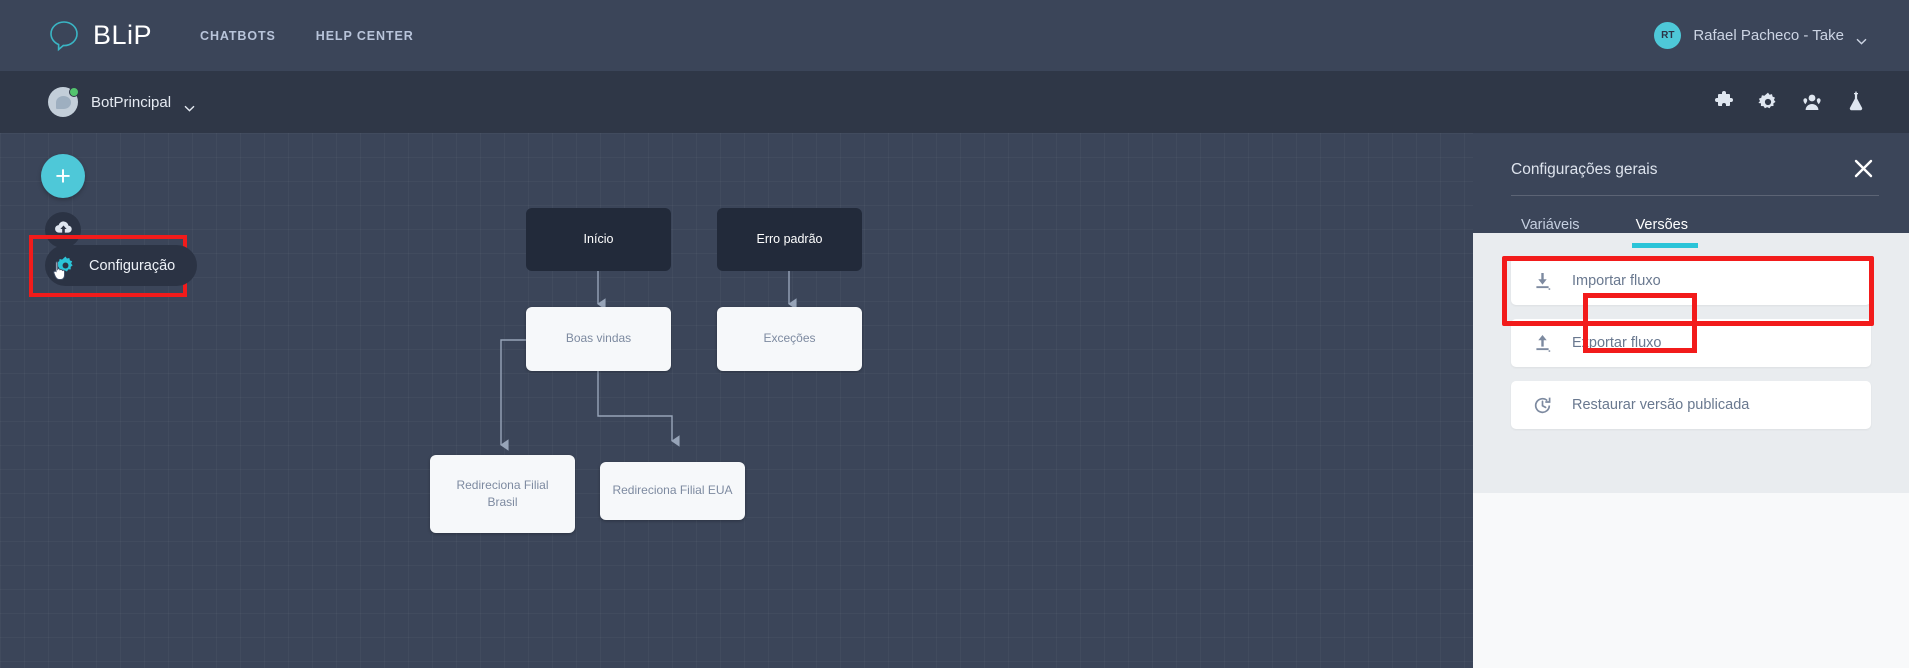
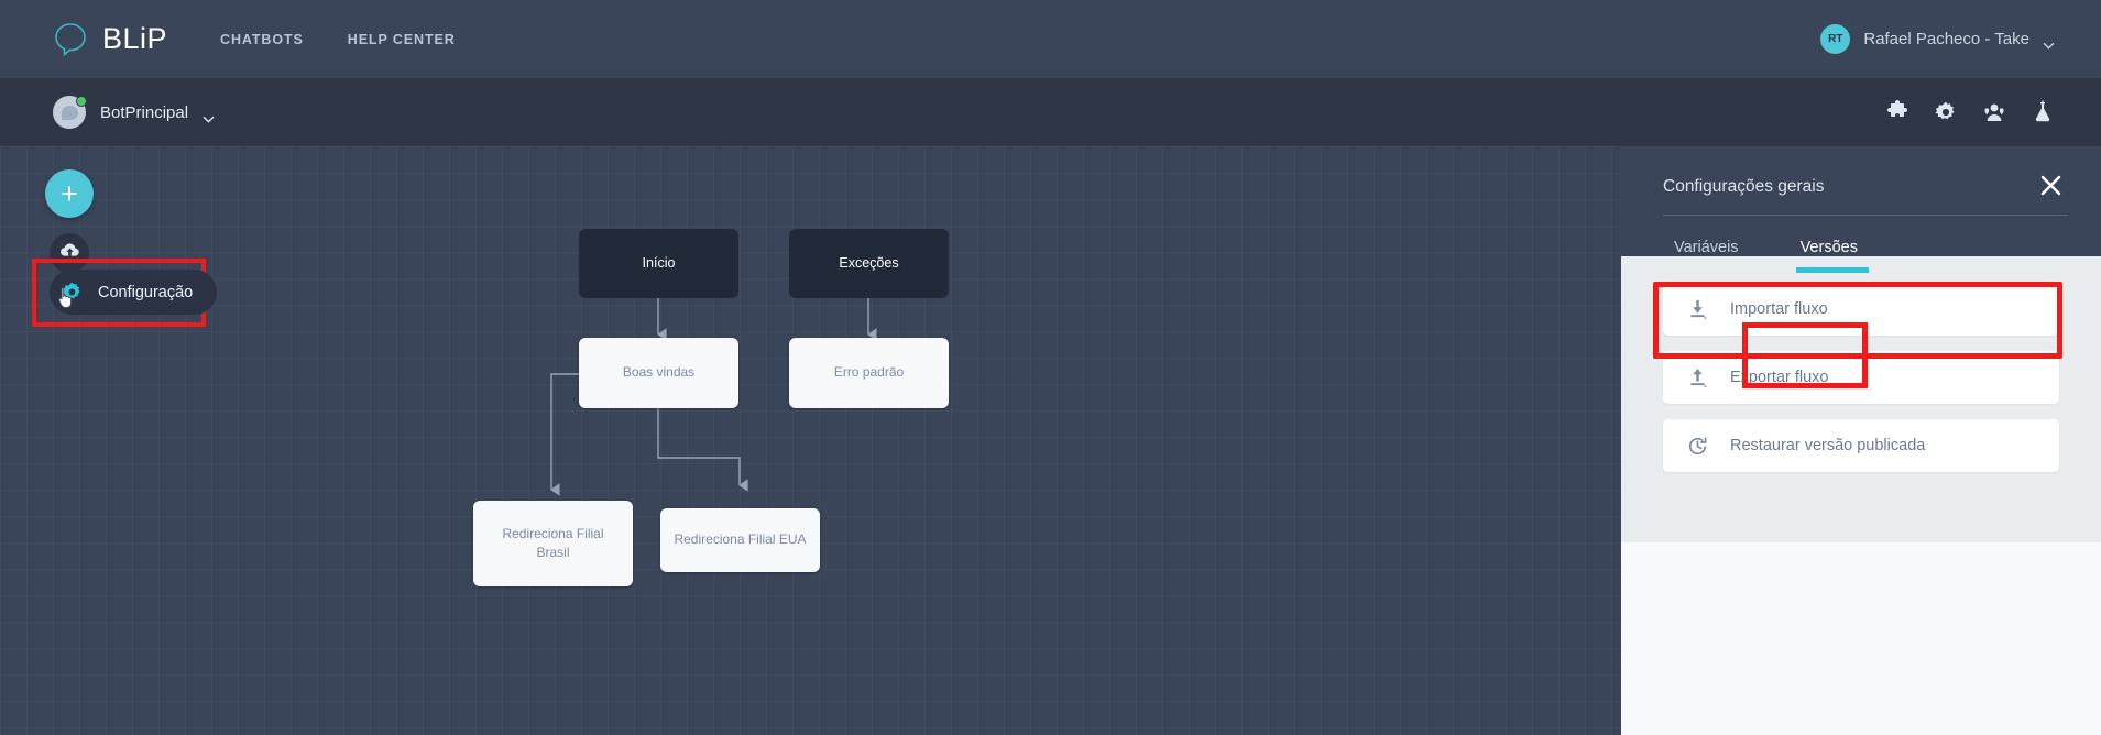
  BLiP
  CHATBOTS
  HELP CENTER
  RT
  Rafael Pacheco - Take
  BotPrincipal
  Início
- Erro padrão
+ Exceções
  Boas vindas
- Exceções
+ Erro padrão
  Redireciona Filial Brasil
  Redireciona Filial EUA
  +
  Configuração
  Configurações gerais
  Variáveis
  Versões
  Importar fluxo
  Exportar fluxo
  Restaurar versão publicada
